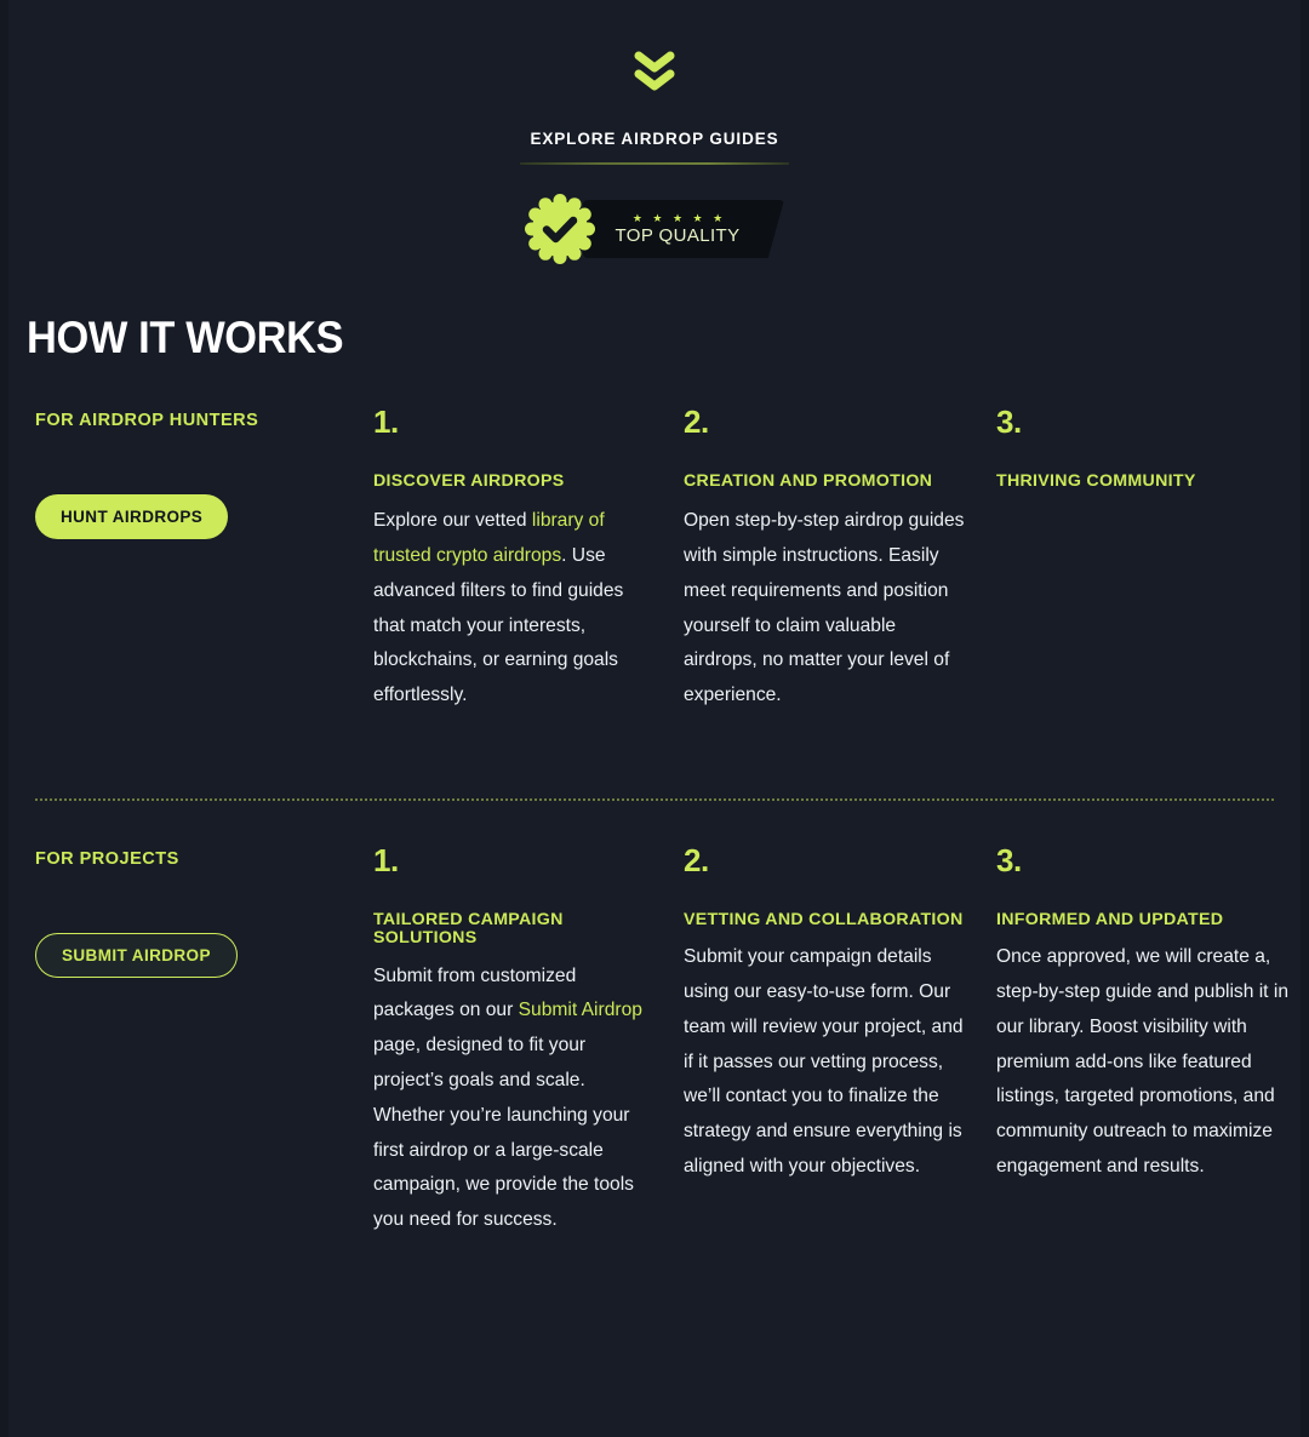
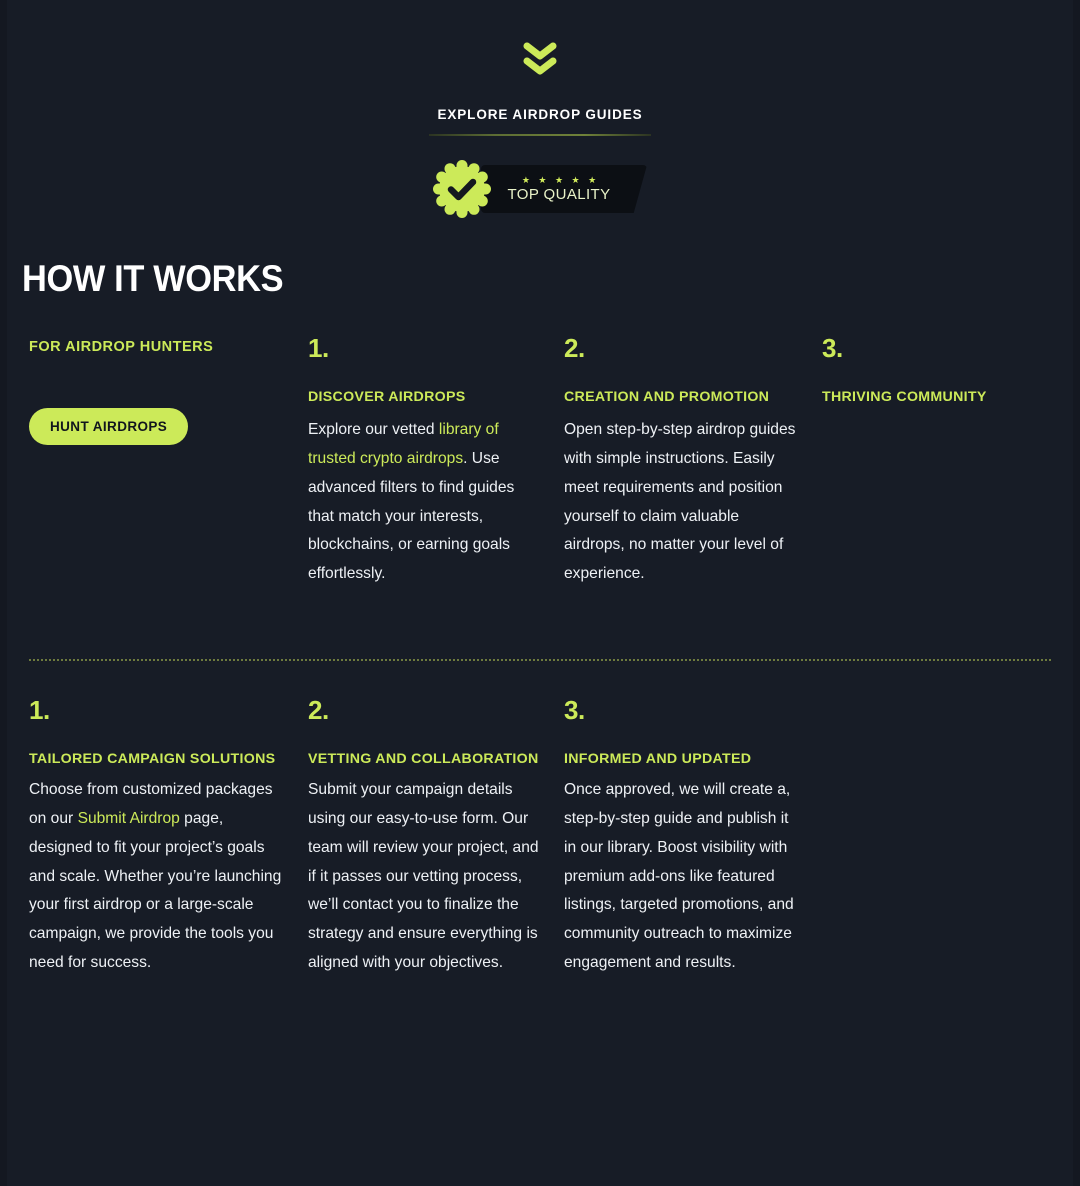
  EXPLORE AIRDROP GUIDES
  ★ ★ ★ ★ ★
  TOP QUALITY
  HOW IT WORKS
  FOR AIRDROP HUNTERS
  HUNT AIRDROPS
  1.
  DISCOVER AIRDROPS
  Explore our vetted library of trusted crypto airdrops. Use advanced filters to find guides that match your interests, blockchains, or earning goals effortlessly.
  2.
  CREATION AND PROMOTION
  Open step-by-step airdrop guides with simple instructions. Easily meet requirements and position yourself to claim valuable airdrops, no matter your level of experience.
  3.
  THRIVING COMMUNITY
- FOR PROJECTS
- SUBMIT AIRDROP
  1.
  TAILORED CAMPAIGN SOLUTIONS
- Submit from customized packages on our Submit Airdrop page, designed to fit your project’s goals and scale. Whether you’re launching your first airdrop or a large-scale campaign, we provide the tools you need for success.
+ Choose from customized packages on our Submit Airdrop page, designed to fit your project’s goals and scale. Whether you’re launching your first airdrop or a large-scale campaign, we provide the tools you need for success.
  2.
  VETTING AND COLLABORATION
  Submit your campaign details using our easy-to-use form. Our team will review your project, and if it passes our vetting process, we’ll contact you to finalize the strategy and ensure everything is aligned with your objectives.
  3.
  INFORMED AND UPDATED
  Once approved, we will create a, step-by-step guide and publish it in our library. Boost visibility with premium add-ons like featured listings, targeted promotions, and community outreach to maximize engagement and results.
